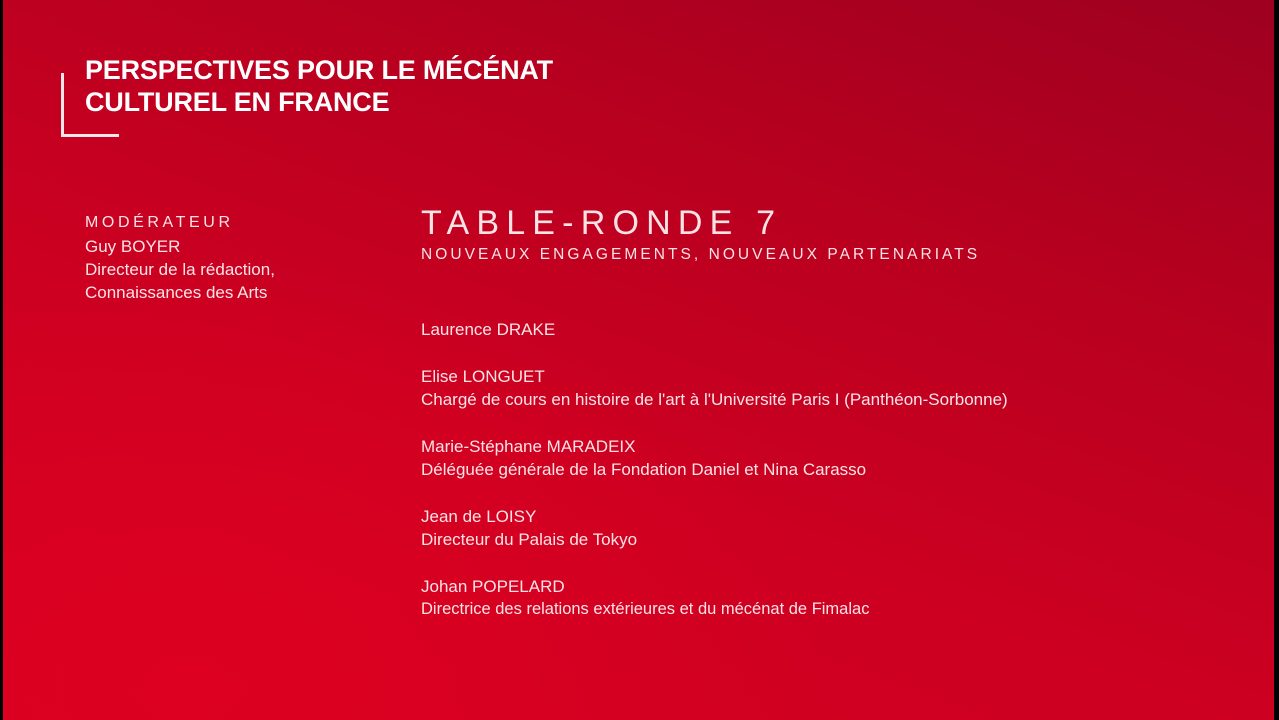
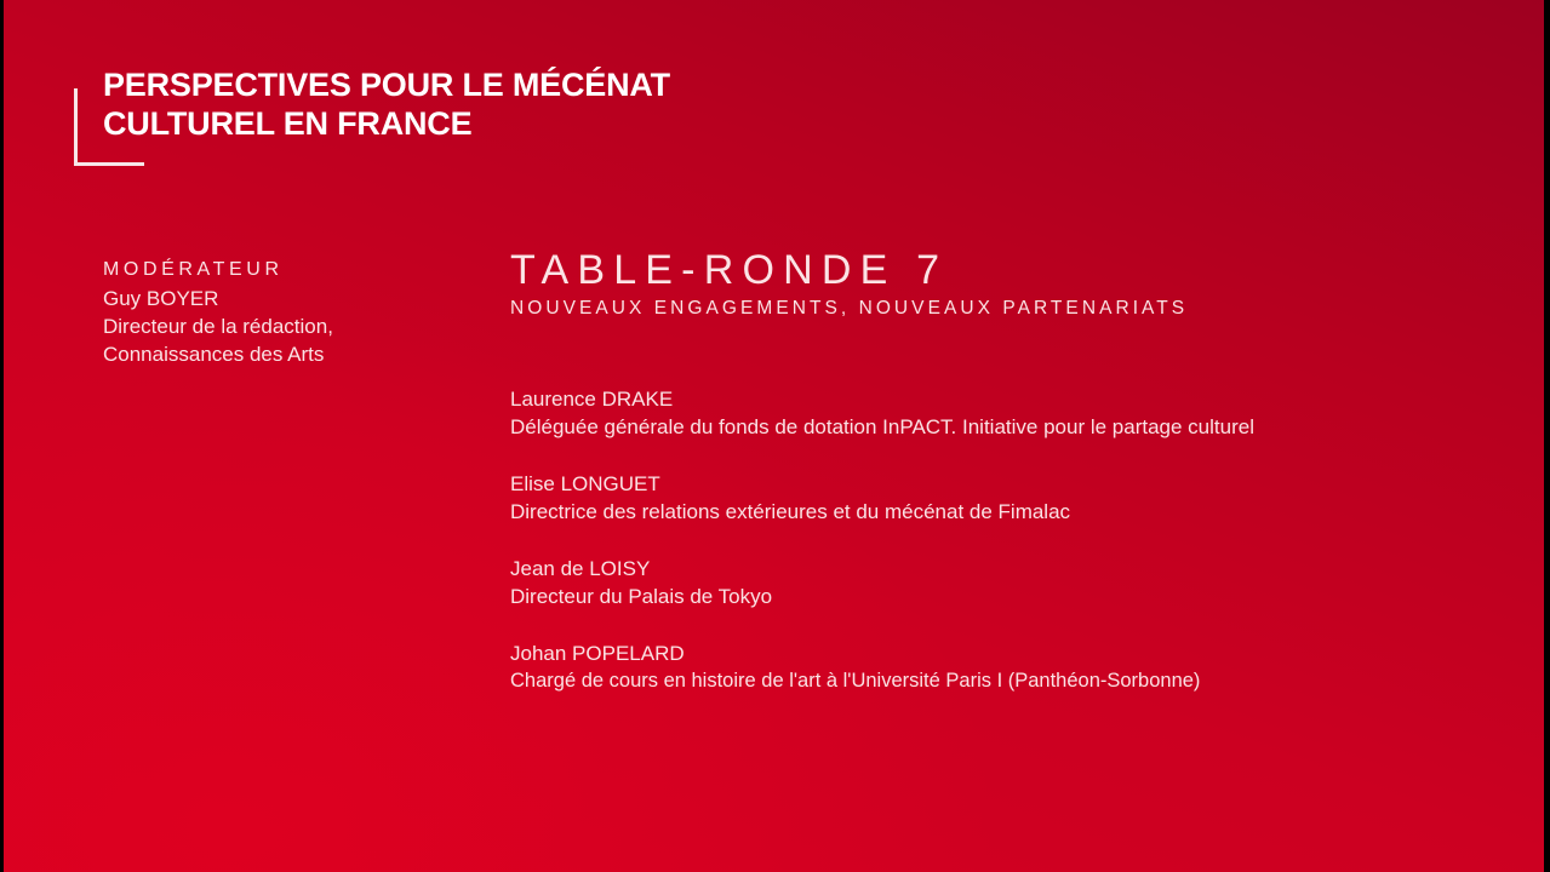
  PERSPECTIVES POUR LE MÉCÉNAT
  CULTUREL EN FRANCE
  MODÉRATEUR
  Guy BOYER
  Directeur de la rédaction,
  Connaissances des Arts
  TABLE-RONDE 7
  NOUVEAUX ENGAGEMENTS, NOUVEAUX PARTENARIATS
  Laurence DRAKE
+ Déléguée générale du fonds de dotation InPACT. Initiative pour le partage culturel
  Elise LONGUET
- Chargé de cours en histoire de l'art à l'Université Paris I (Panthéon-Sorbonne)
+ Directrice des relations extérieures et du mécénat de Fimalac
- Marie-Stéphane MARADEIX
- Déléguée générale de la Fondation Daniel et Nina Carasso
  Jean de LOISY
  Directeur du Palais de Tokyo
  Johan POPELARD
- Directrice des relations extérieures et du mécénat de Fimalac
+ Chargé de cours en histoire de l'art à l'Université Paris I (Panthéon-Sorbonne)
